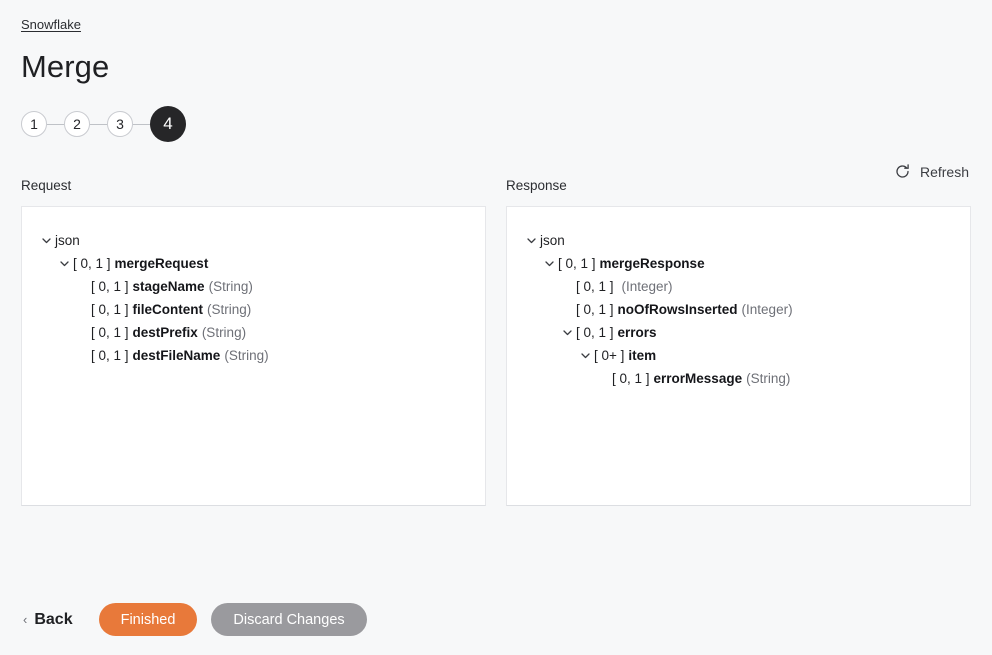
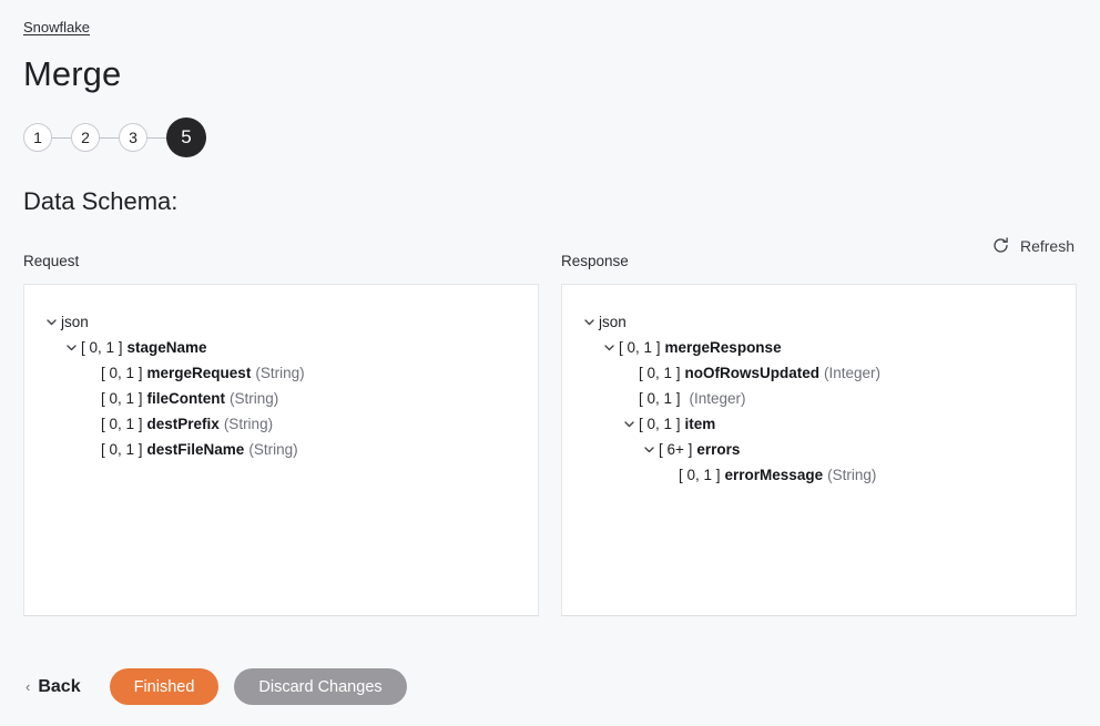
  Snowflake
  Merge
  1
  2
  3
- 4
+ 5
+ Data Schema:
  Request
  Response
  Refresh
  json
  [ 0, 1 ]
- mergeRequest
+ stageName
  [ 0, 1 ]
- stageName
+ mergeRequest
  (String)
  [ 0, 1 ]
  fileContent
  (String)
  [ 0, 1 ]
  destPrefix
  (String)
  [ 0, 1 ]
  destFileName
  (String)
  json
  [ 0, 1 ]
  mergeResponse
  [ 0, 1 ]
+ noOfRowsUpdated
  (Integer)
  [ 0, 1 ]
- noOfRowsInserted
  (Integer)
  [ 0, 1 ]
- errors
+ item
- [ 0+ ]
+ [ 6+ ]
- item
+ errors
  [ 0, 1 ]
  errorMessage
  (String)
  ‹
  Back
  Finished
  Discard Changes
